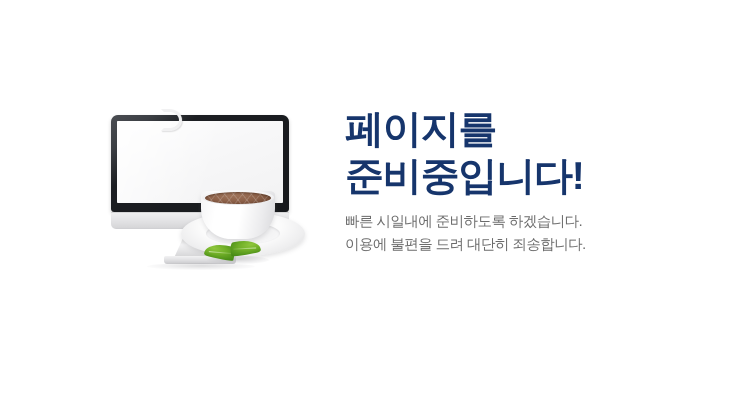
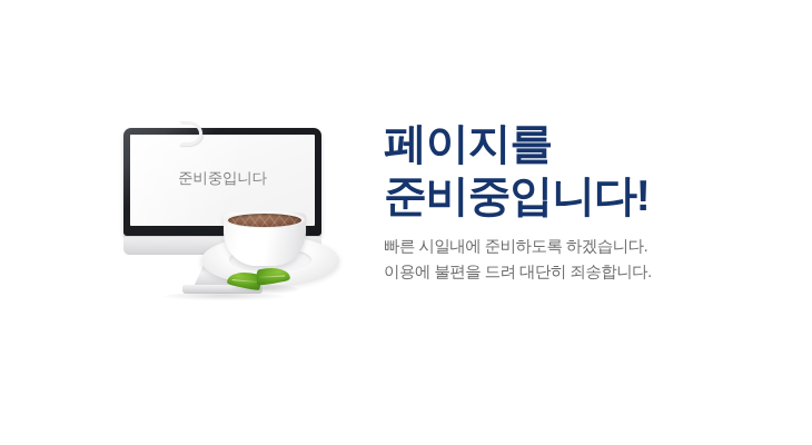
+ 준비중입니다
  페이지를
  준비중입니다!
  빠른 시일내에 준비하도록 하겠습니다.
  이용에 불편을 드려 대단히 죄송합니다.
